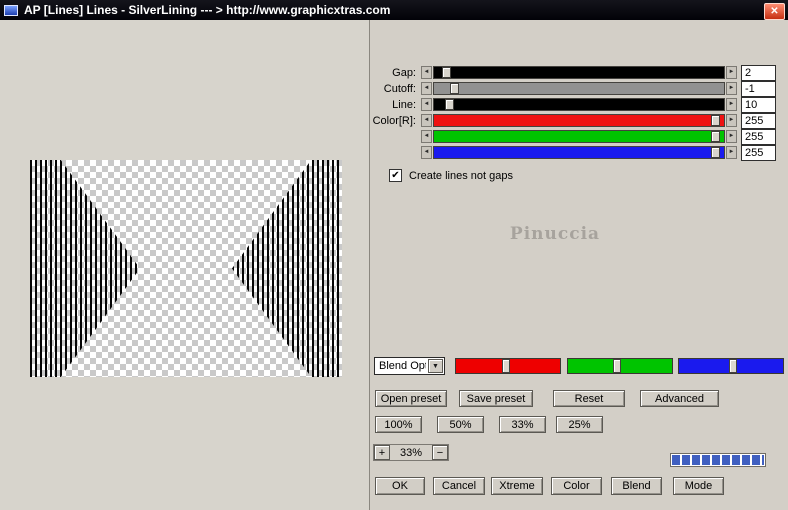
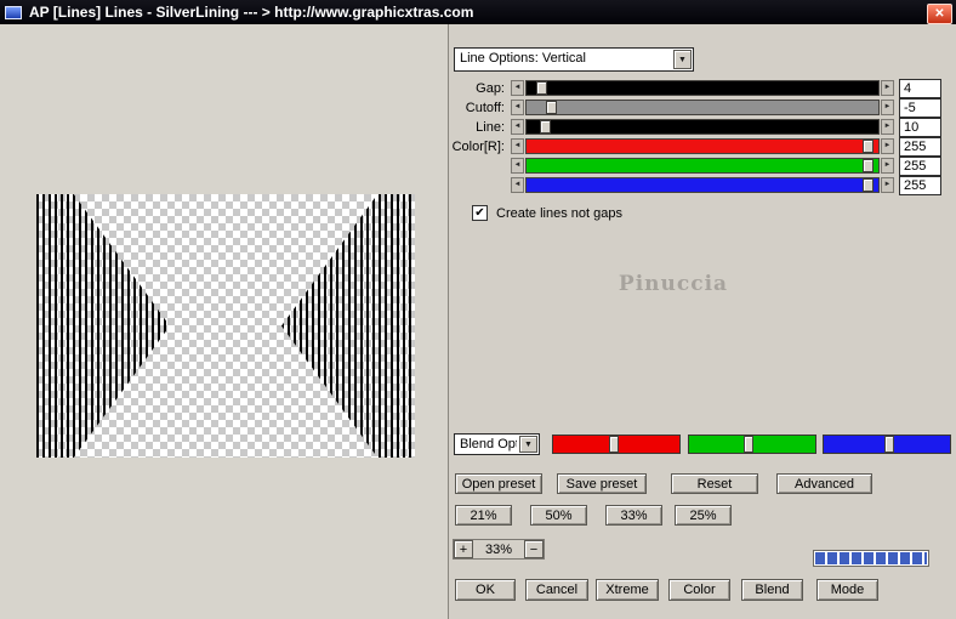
  AP [Lines] Lines - SilverLining --- > http://www.graphicxtras.com
  ✕
+ Line Options: Vertical
  Gap:
- 2
+ 4
  Cutoff:
- -1
+ -5
  Line:
  10
  Color[R]:
  255
  255
  255
  ✔
  Create lines not gaps
  Pinuccia
  Blend Op
  Open preset
  Save preset
  Reset
  Advanced
- 100%
+ 21%
  50%
  33%
  25%
  +
  33%
  −
  OK
  Cancel
  Xtreme
  Color
  Blend
  Mode
